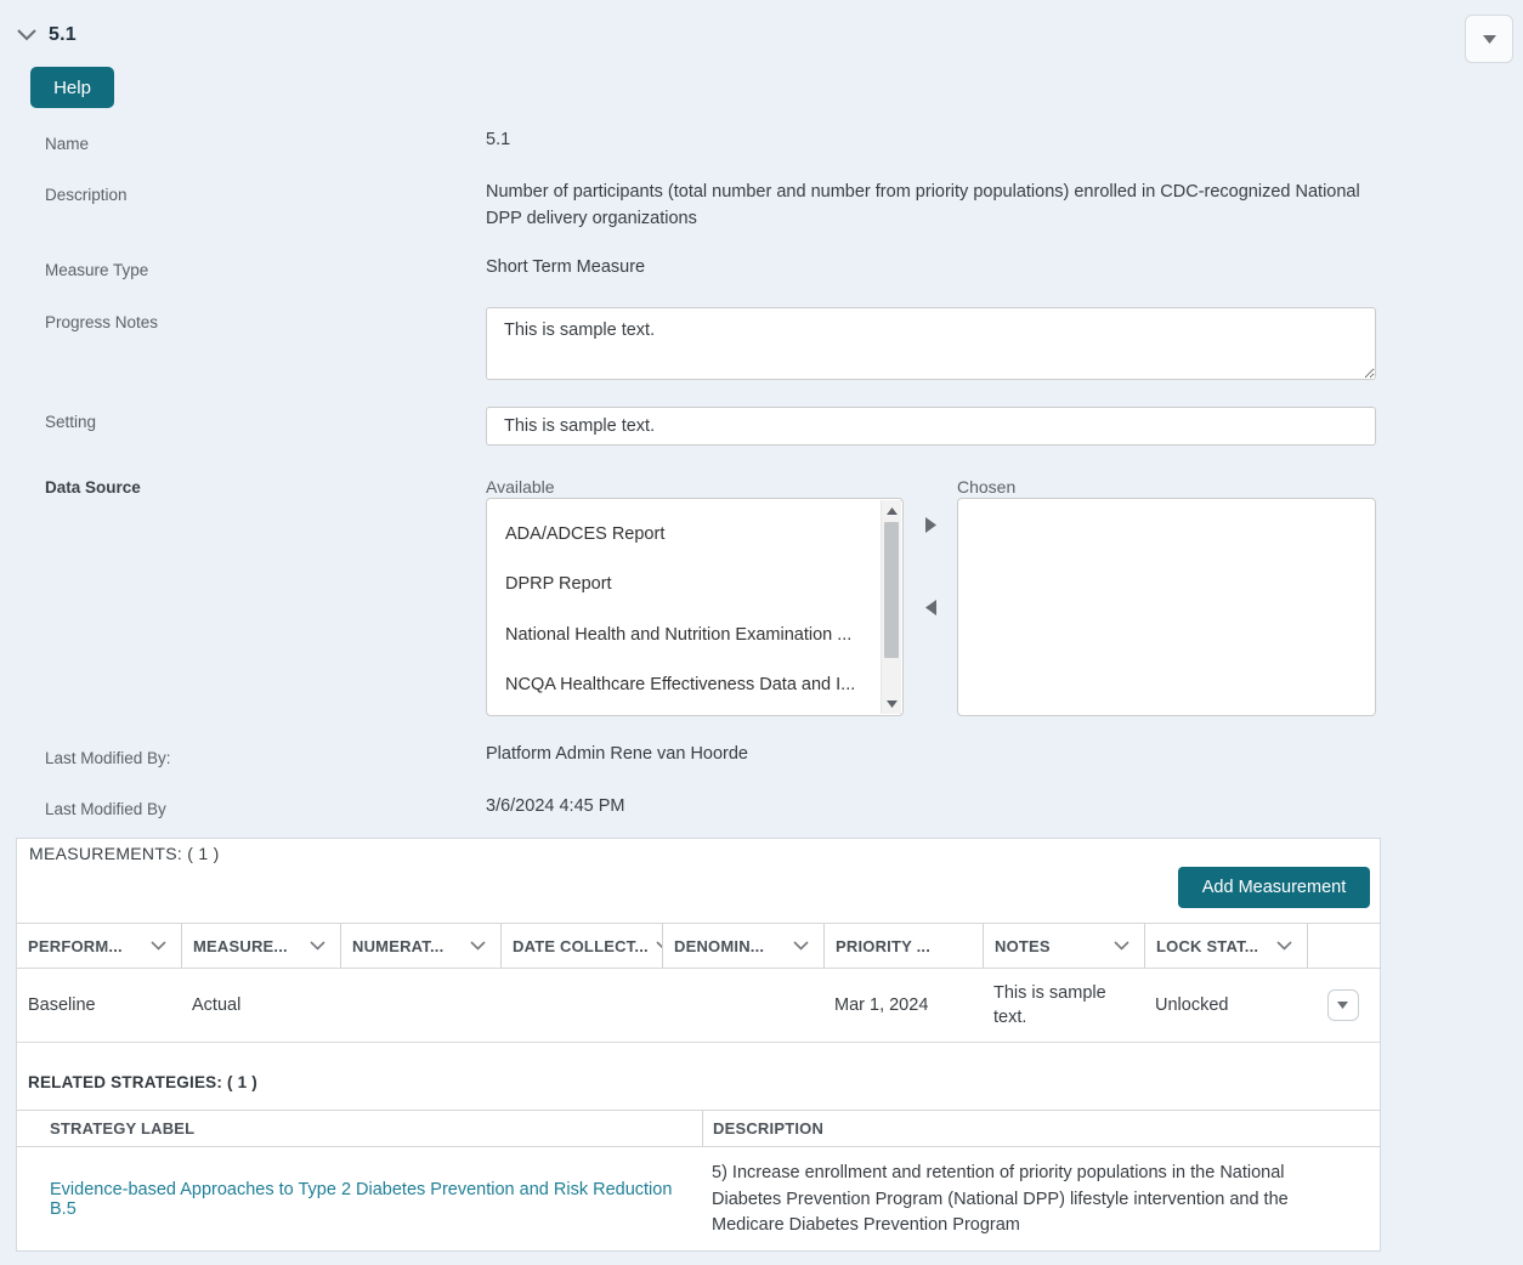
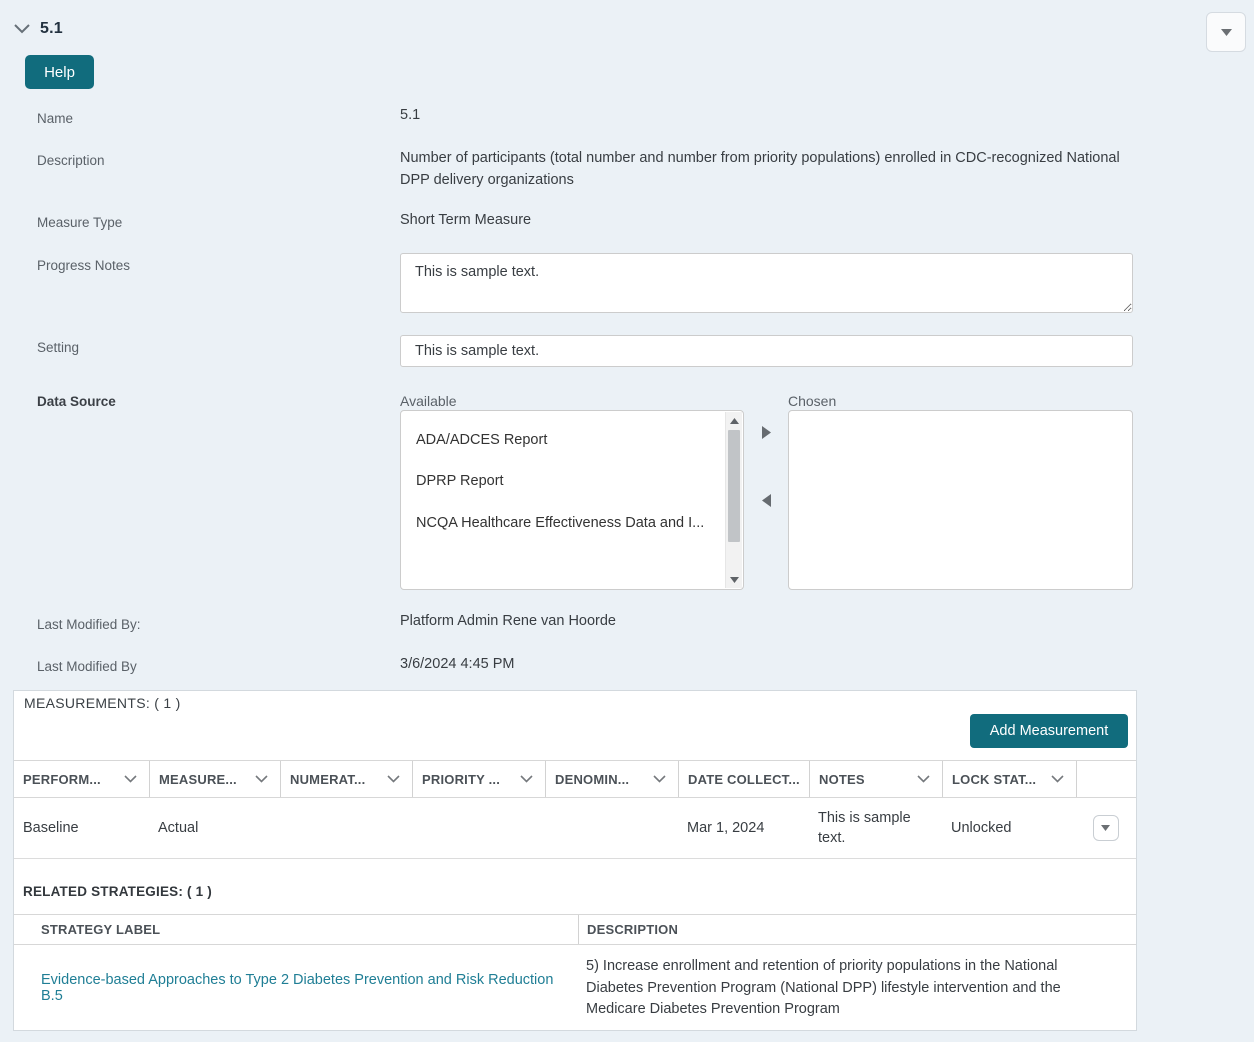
  5.1
  Help
  Name
  5.1
  Description
  Number of participants (total number and number from priority populations) enrolled in CDC-recognized National DPP delivery organizations
  Measure Type
  Short Term Measure
  Progress Notes
  This is sample text.
  Setting
  This is sample text.
  Data Source
  Available
  Chosen
  ADA/ADCES Report
  DPRP Report
- National Health and Nutrition Examination ...
  NCQA Healthcare Effectiveness Data and I...
  Last Modified By:
  Platform Admin Rene van Hoorde
  Last Modified By
  3/6/2024 4:45 PM
  MEASUREMENTS: ( 1 )
  Add Measurement
  PERFORM...
  MEASURE...
  NUMERAT...
- DATE COLLECT...
+ PRIORITY ...
  DENOMIN...
- PRIORITY ...
+ DATE COLLECT...
  NOTES
  LOCK STAT...
  Baseline
  Actual
  Mar 1, 2024
  This is sample text.
  Unlocked
  RELATED STRATEGIES: ( 1 )
  STRATEGY LABEL
  DESCRIPTION
  Evidence-based Approaches to Type 2 Diabetes Prevention and Risk Reduction B.5
  5) Increase enrollment and retention of priority populations in the National Diabetes Prevention Program (National DPP) lifestyle intervention and the Medicare Diabetes Prevention Program
